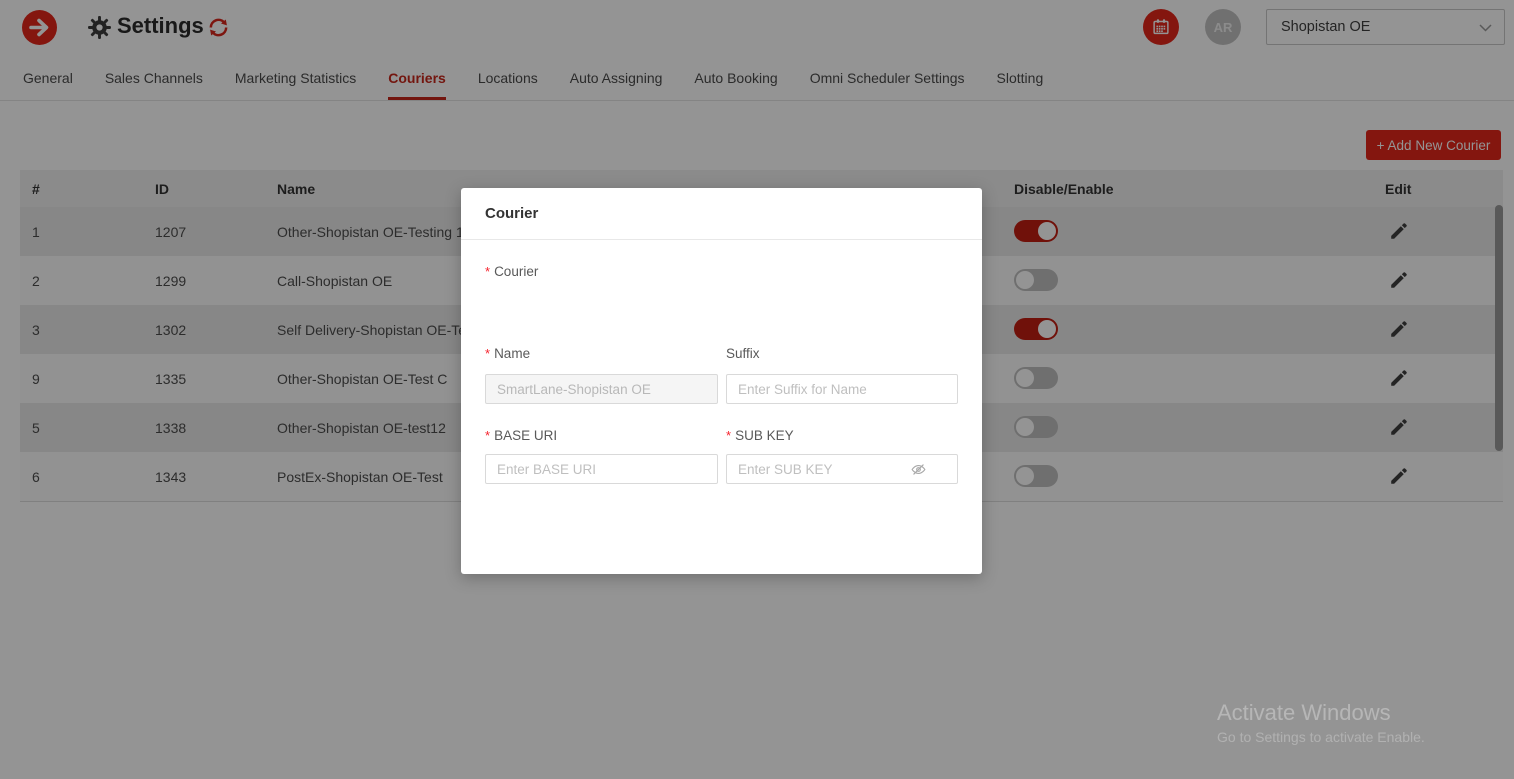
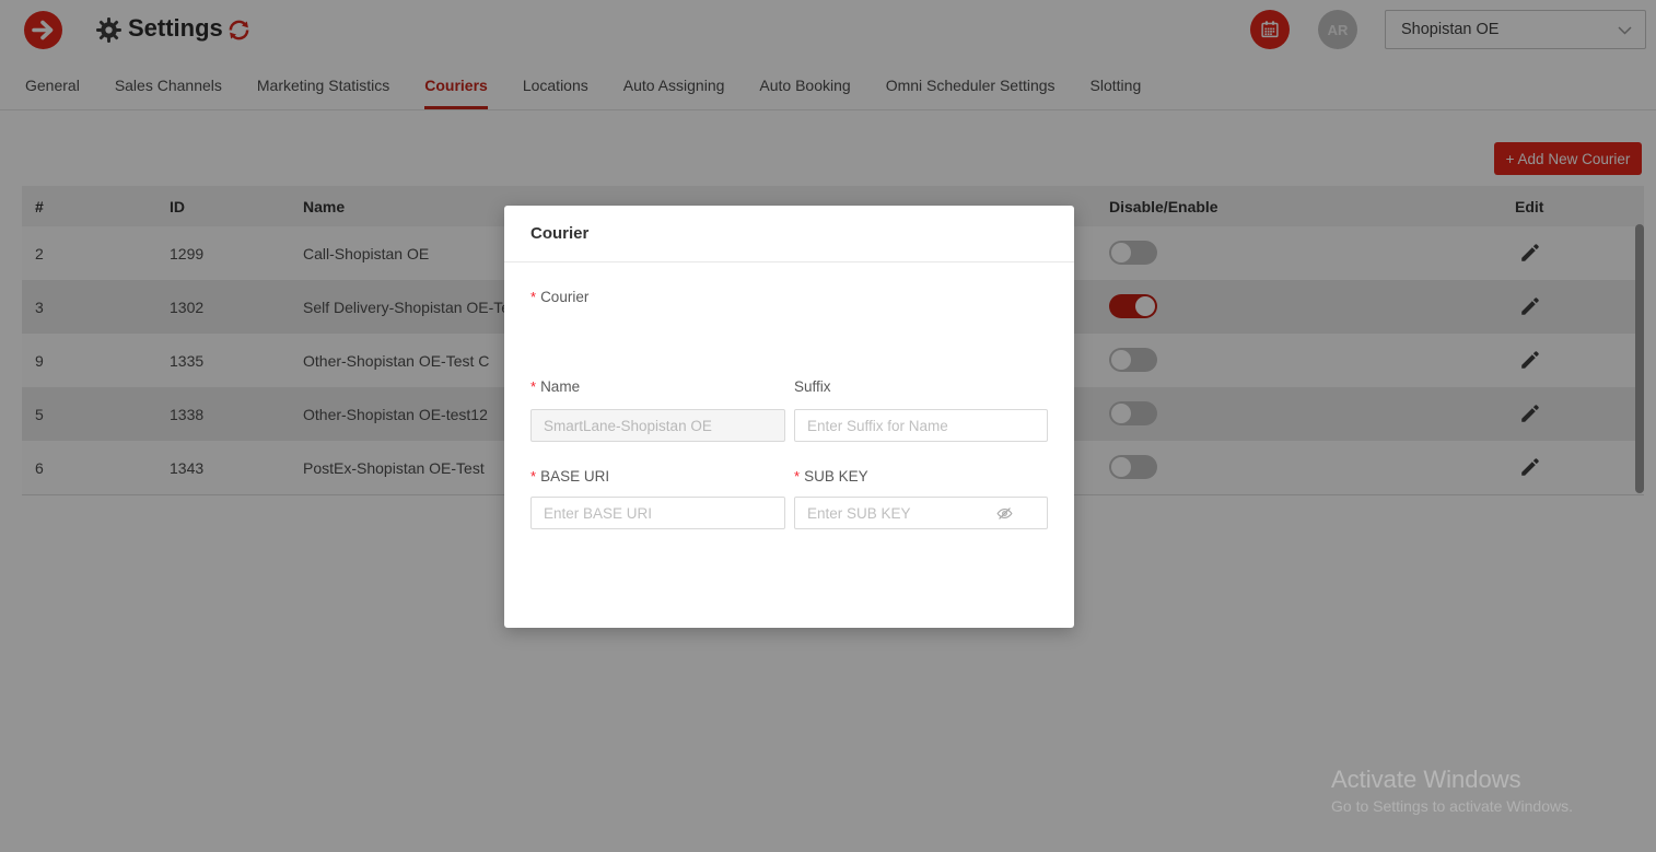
  Settings
  AR
  Shopistan OE
  General
  Sales Channels
  Marketing Statistics
  Couriers
  Locations
  Auto Assigning
  Auto Booking
  Omni Scheduler Settings
  Slotting
  + Add New Courier
  #
  ID
  Name
  Disable/Enable
  Edit
- 1
- 1207
- Other-Shopistan OE-Testing 1
  2
  1299
  Call-Shopistan OE
  3
  1302
  Self Delivery-Shopistan OE-T
  9
  1335
  Other-Shopistan OE-Test C
  5
  1338
  Other-Shopistan OE-test12
  6
  1343
  PostEx-Shopistan OE-Test
  Activate Windows
- Go to Settings to activate Enable.
+ Go to Settings to activate Windows.
  Courier
  * Courier
  * Name
  Suffix
  SmartLane-Shopistan OE
  Enter Suffix for Name
  * BASE URI
  * SUB KEY
  Enter BASE URI
  Enter SUB KEY
